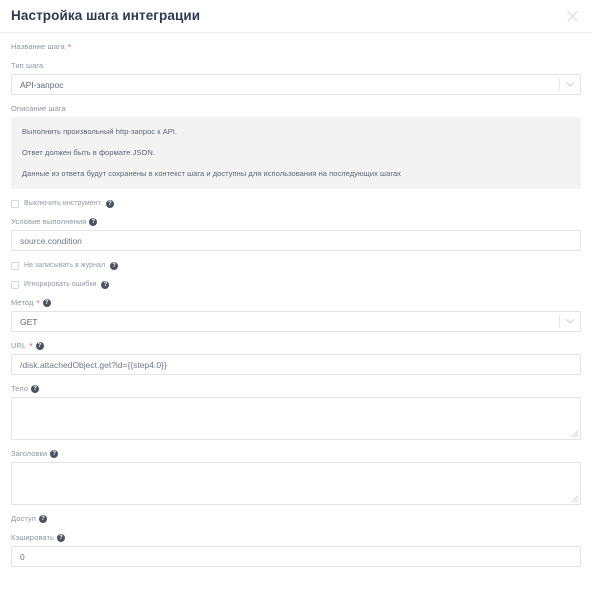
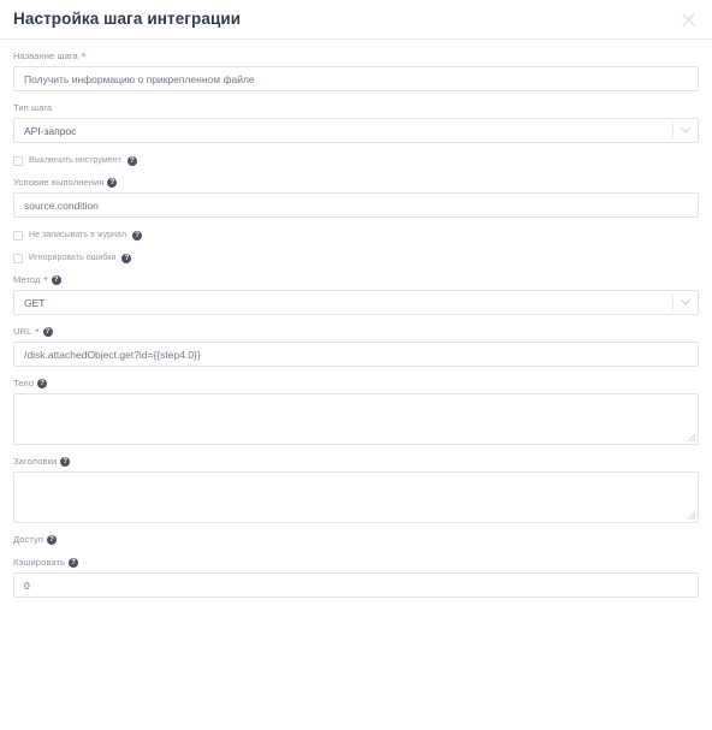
  Настройка шага интеграции
  Название шага
  *
+ Получить информацию о прикрепленном файле
  Тип шага
  API-запрос
- Описание шага
- Выполнить произвольный http-запрос к API.
- Ответ должен быть в формате JSON.
- Данные из ответа будут сохранены в контекст шага и доступны для использования на последующих шагах
  Условие выполнения
  source.condition
  Метод
  *
  GET
  URL
  *
  /disk.attachedObject.get?id={{step4.0}}
  Тело
  Заголовки
  Доступ
  Кэшировать
  0
